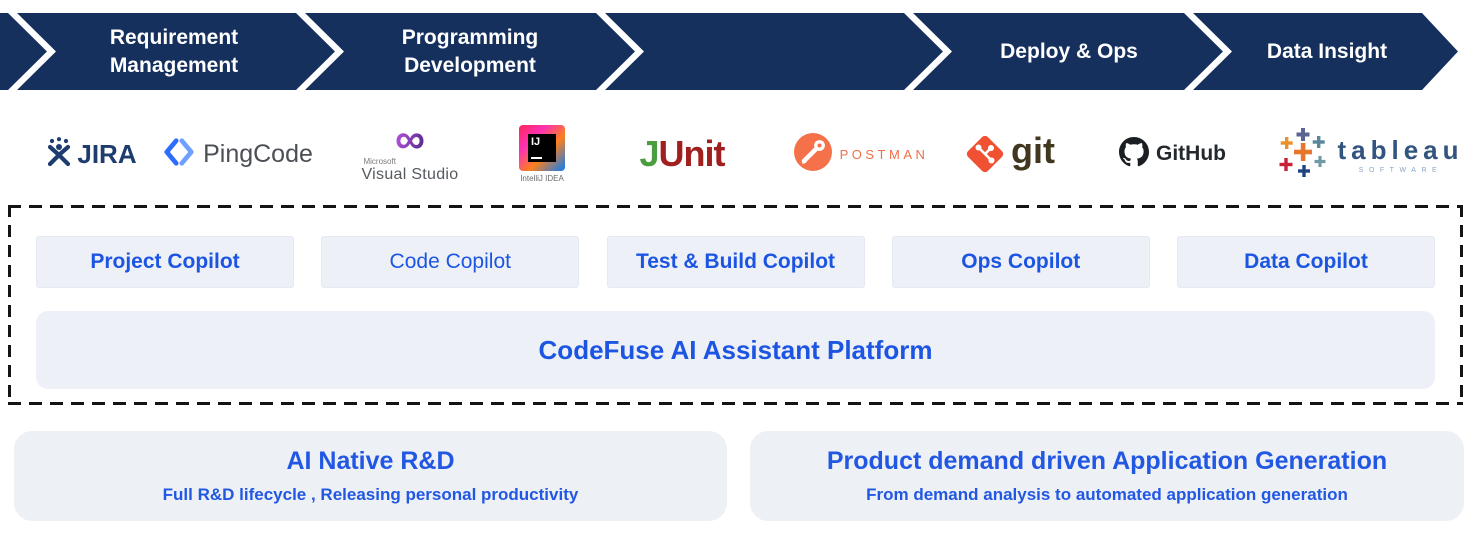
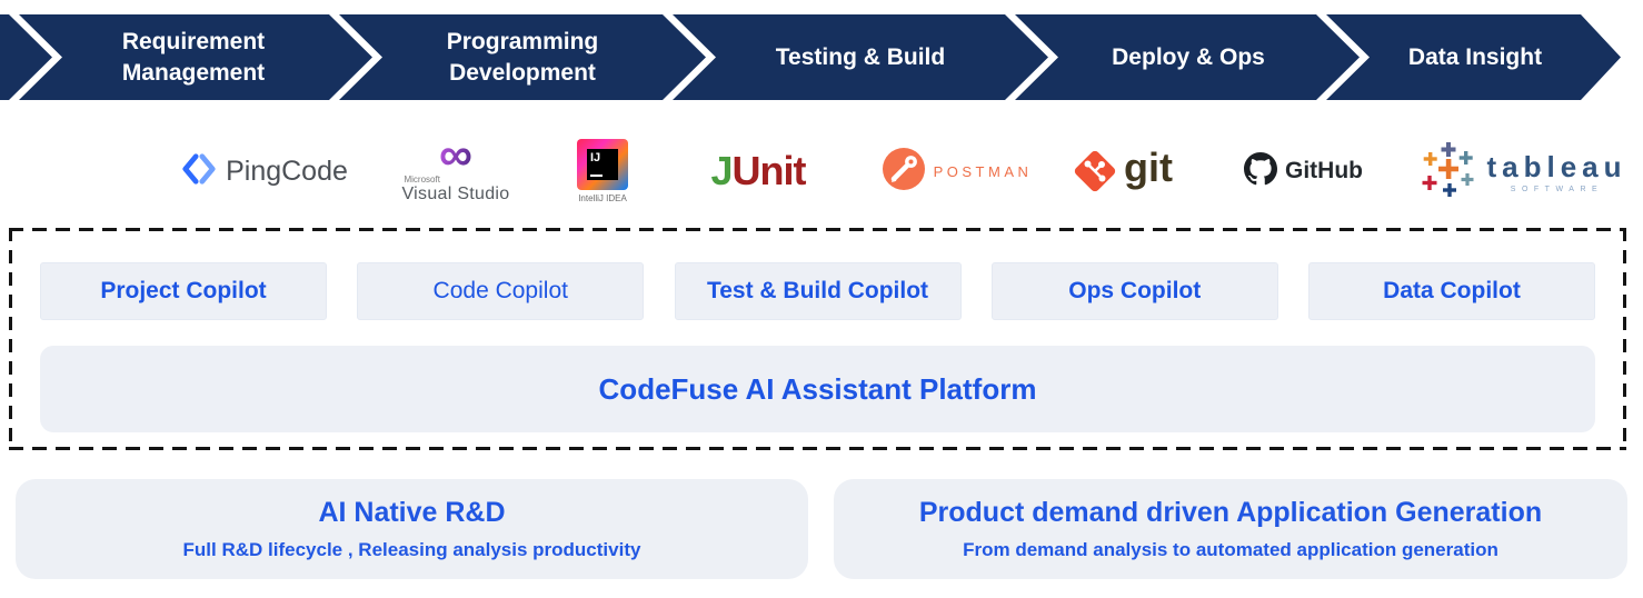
  Requirement Management
  Programming Development
+ Testing & Build
  Deploy & Ops
  Data Insight
- JIRA
  PingCode
  ∞
  Microsoft
  Visual Studio
  IJ
  IntelliJ IDEA
  JUnit
  POSTMAN
  git
  GitHub
  tableau
  Project Copilot
  Code Copilot
  Test & Build Copilot
  Ops Copilot
  Data Copilot
  CodeFuse AI Assistant Platform
  AI Native R&D
- Full R&D lifecycle , Releasing personal productivity
+ Full R&D lifecycle , Releasing analysis productivity
  Product demand driven Application Generation
  From demand analysis to automated application generation
